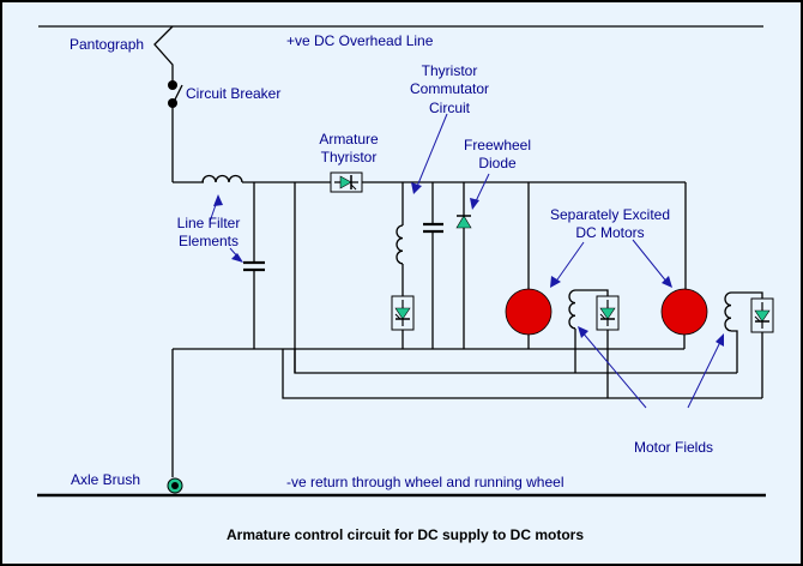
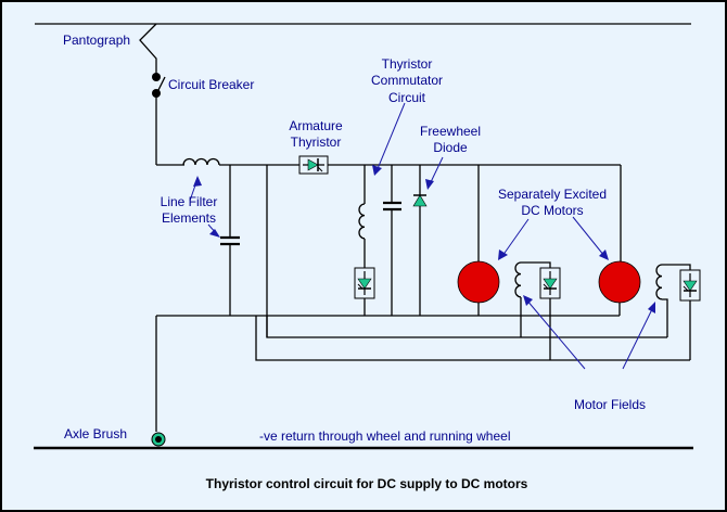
  Pantograph
- +ve DC Overhead Line
  Circuit Breaker
  Armature
  Thyristor
  Thyristor
  Commutator
  Circuit
  Freewheel
  Diode
  Line Filter
  Elements
  Separately Excited
  DC Motors
  Motor Fields
  Axle Brush
  -ve return through wheel and running wheel
- Armature control circuit for DC supply to DC motors
+ Thyristor control circuit for DC supply to DC motors
